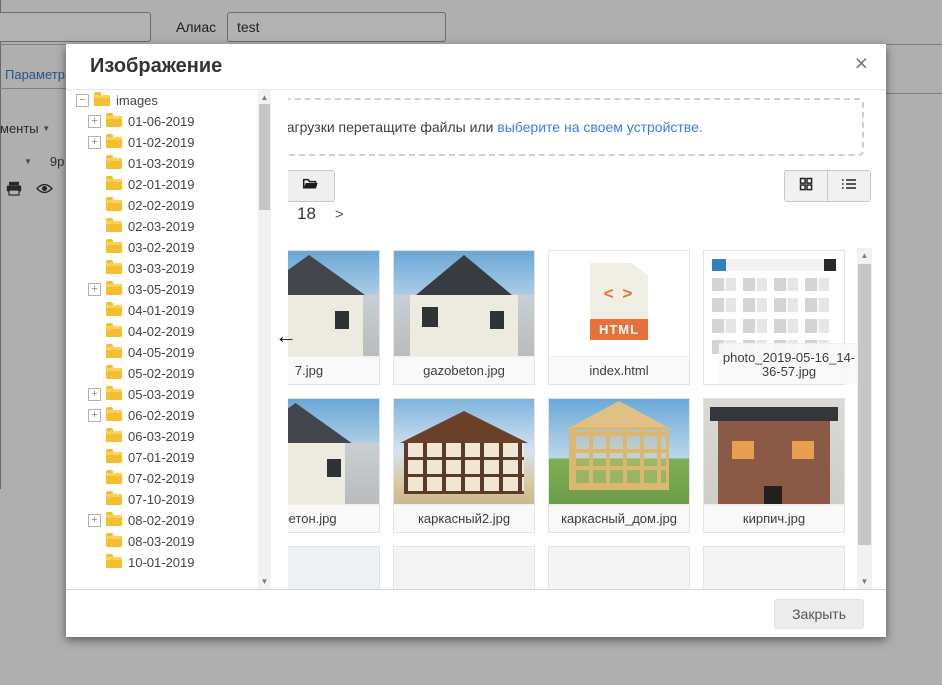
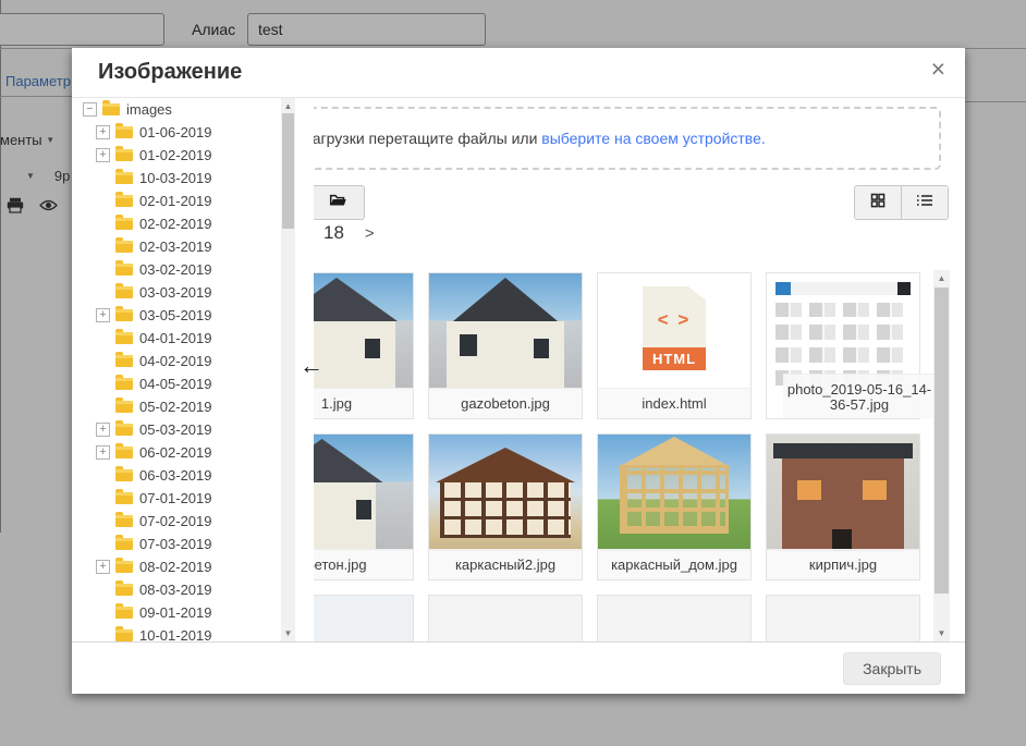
  Алиас
  test
  Параметр
  менты ▼
  ▼ 9р
  Изображение
  ×
  агрузки перетащите файлы или выберите на своем устройстве.
  18
  >
- 7.jpg
+ 1.jpg
  gazobeton.jpg
  < >
  HTML
  index.html
  photo_2019-05-16_14-36-57.jpg
  етон.jpg
  каркасный2.jpg
  каркасный_дом.jpg
  кирпич.jpg
  ▲
  ▼
  images
  01-06-2019
  01-02-2019
- 01-03-2019
+ 10-03-2019
  02-01-2019
  02-02-2019
  02-03-2019
  03-02-2019
  03-03-2019
  03-05-2019
  04-01-2019
  04-02-2019
  04-05-2019
  05-02-2019
  05-03-2019
  06-02-2019
  06-03-2019
  07-01-2019
  07-02-2019
- 07-10-2019
+ 07-03-2019
  08-02-2019
  08-03-2019
+ 09-01-2019
  10-01-2019
  ▲
  ▼
  ←
  Закрыть
